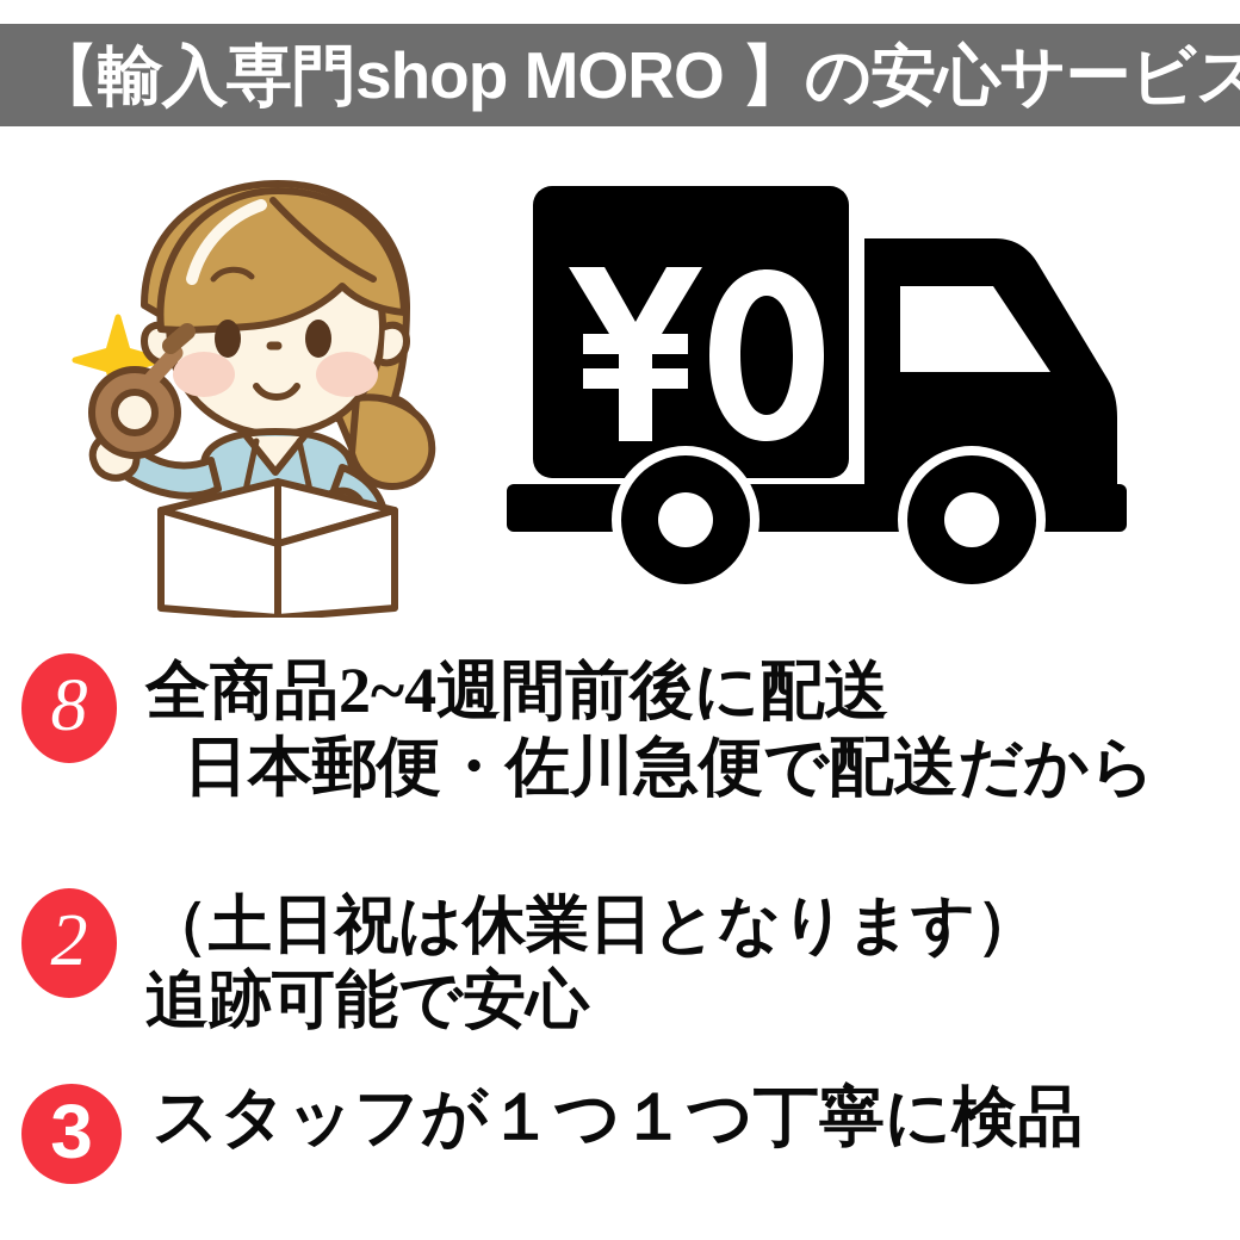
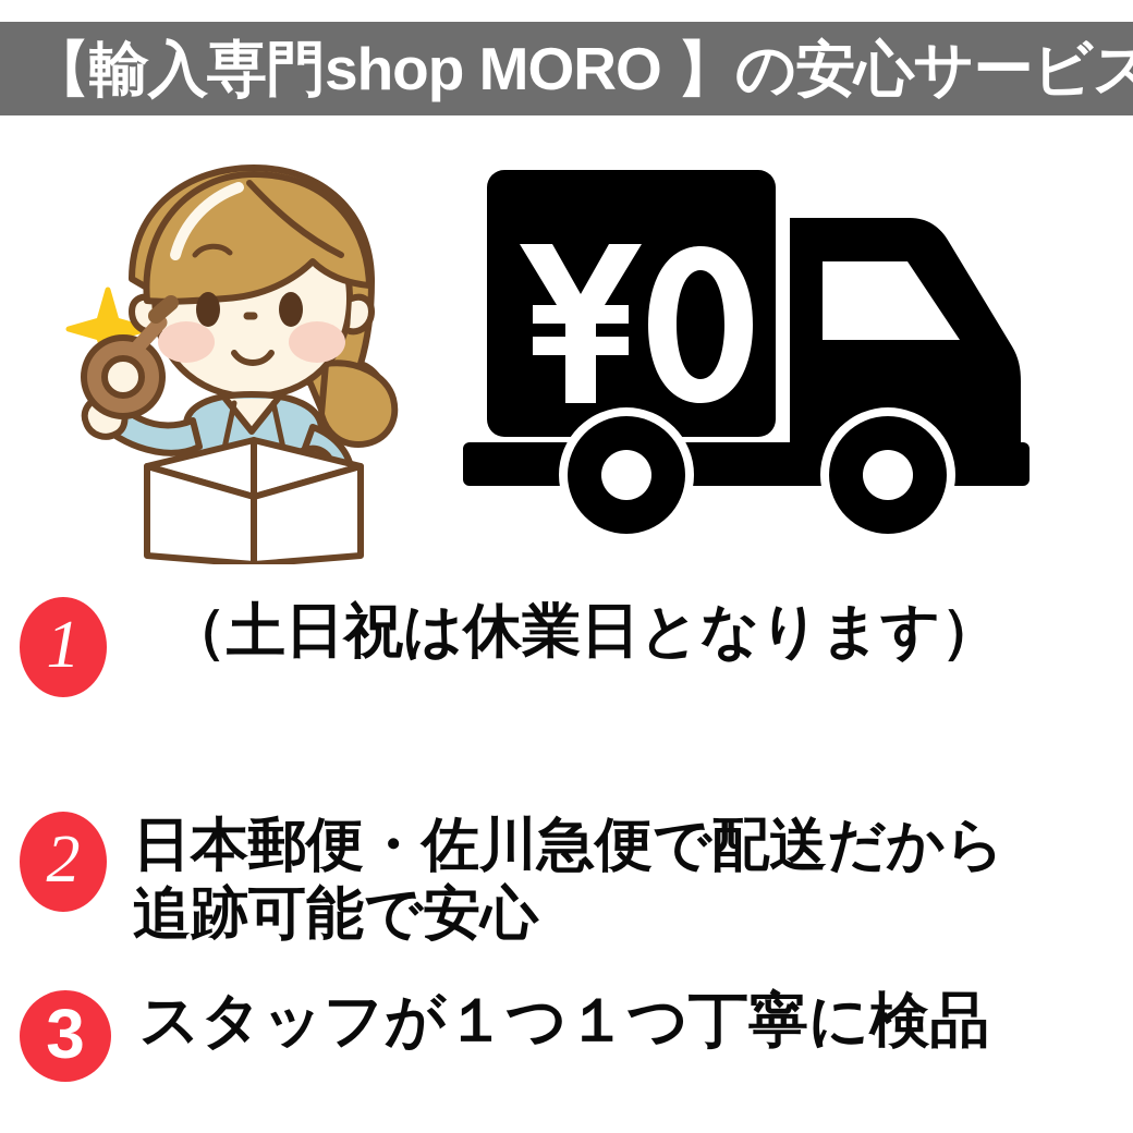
  【輸入専門shop MORO 】の安心サービス
- 8
+ 1
- 全商品2~4週間前後に配送
- 日本郵便・佐川急便で配送だから
+ （土日祝は休業日となります）
  2
- （土日祝は休業日となります）
+ 日本郵便・佐川急便で配送だから
  追跡可能で安心
  3
  スタッフが１つ１つ丁寧に検品
